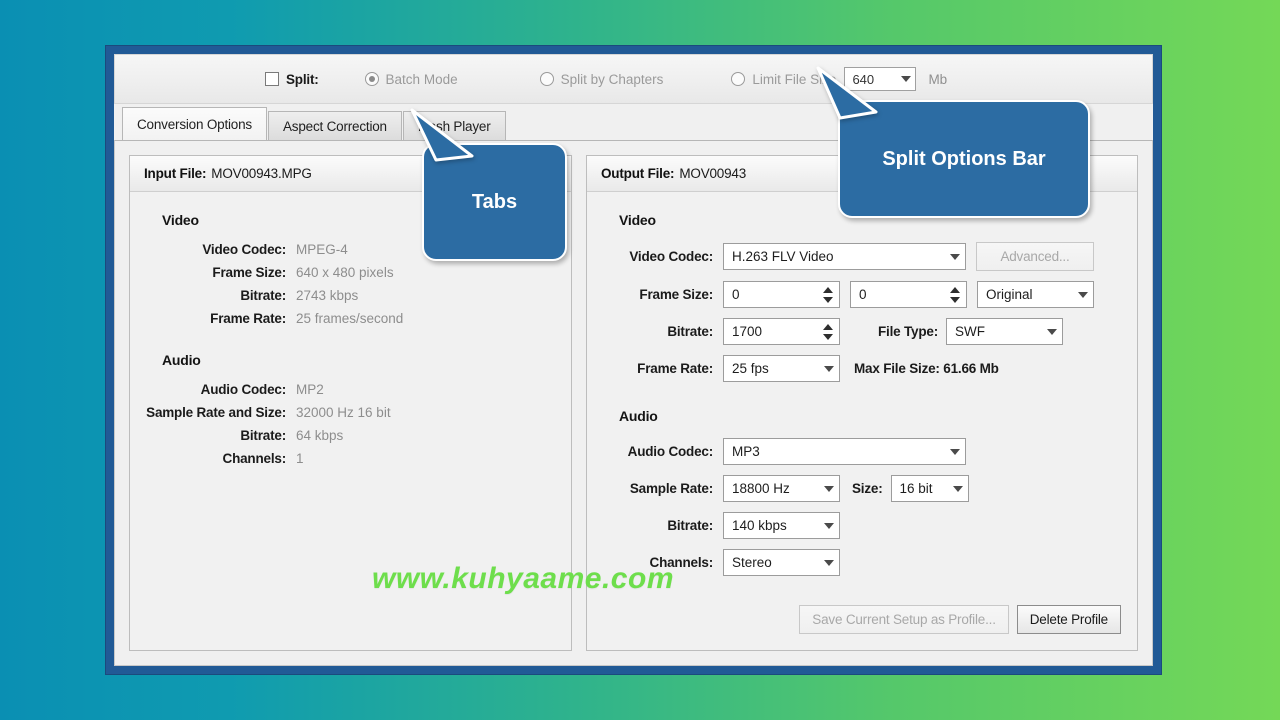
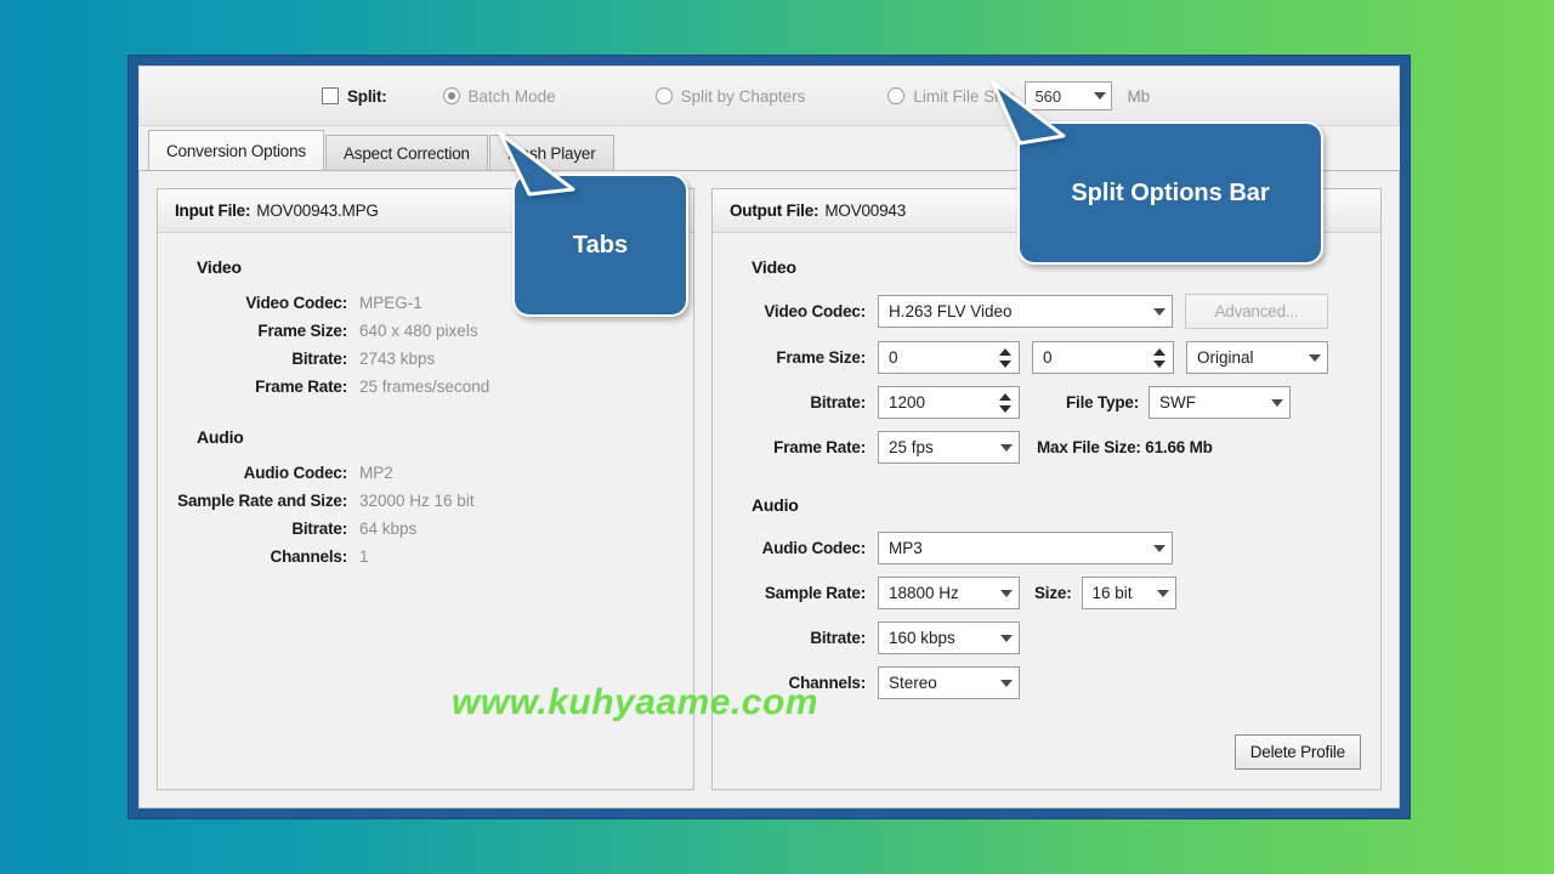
  Split:
  Batch Mode
  Split by Chapters
  Limit File Si
- 640
+ 560
  Mb
  Conversion Options
  Aspect Correction
  sh Player
  Input File:
  MOV00943.MPG
  Video
  Video Codec:
- MPEG-4
+ MPEG-1
  Frame Size:
  640 x 480 pixels
  Bitrate:
  2743 kbps
  Frame Rate:
  25 frames/second
  Audio
  Audio Codec:
  MP2
  Sample Rate and Size:
  32000 Hz 16 bit
  Bitrate:
  64 kbps
  Channels:
  1
  Output File:
  MOV00943
  Video
  Video Codec:
  H.263 FLV Video
  Advanced...
  Frame Size:
  0
  0
  Original
  Bitrate:
- 1700
+ 1200
  File Type:
  SWF
  Frame Rate:
  25 fps
  Max File Size: 61.66 Mb
  Audio
  Audio Codec:
  MP3
  Sample Rate:
  18800 Hz
  Size:
  16 bit
  Bitrate:
- 140 kbps
+ 160 kbps
  Channels:
  Stereo
- Save Current Setup as Profile...
  Delete Profile
  www.kuhyaame.com
  Tabs
  Split Options Bar
